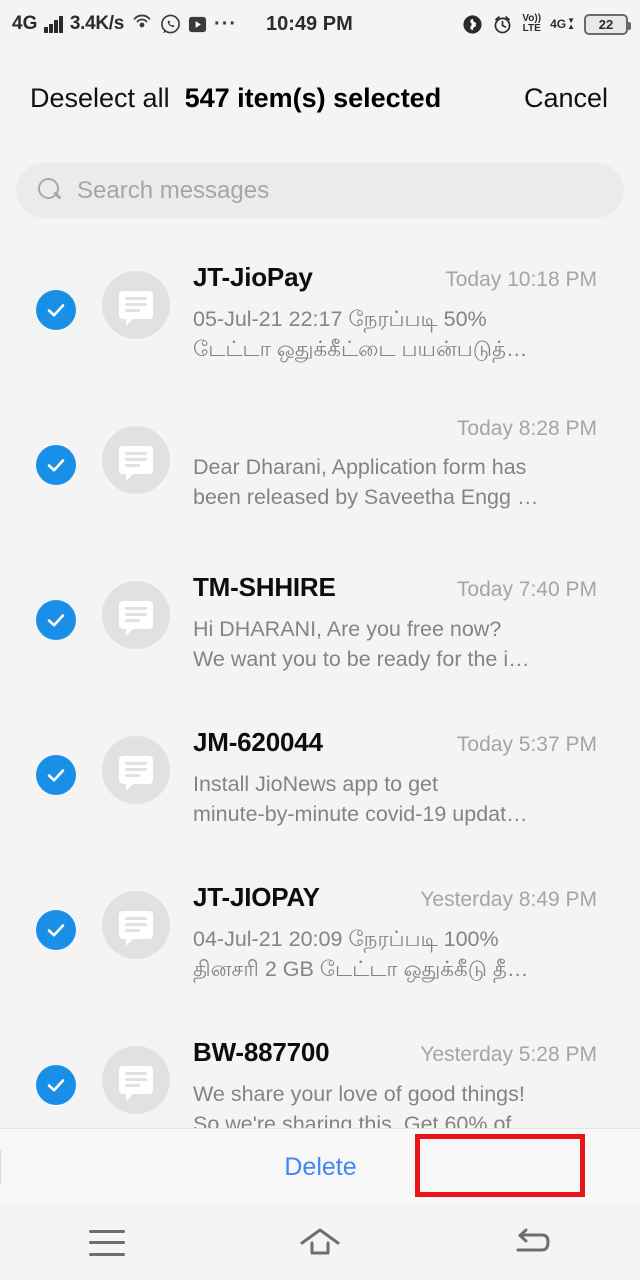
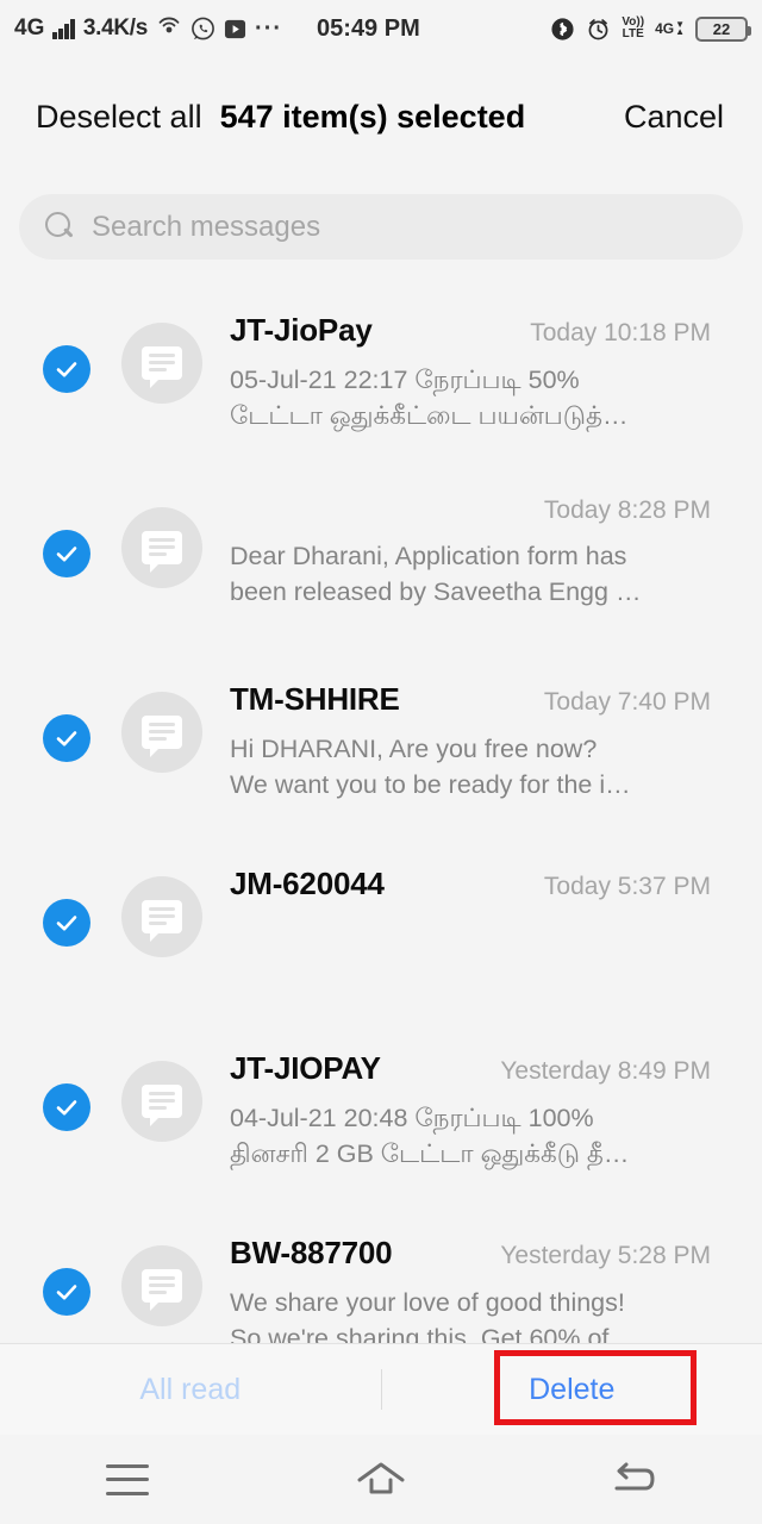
  4G
  3.4K/s
  ···
- 10:49 PM
+ 05:49 PM
  Vo))
  LTE
  4G
  ▼
  ▲
  22
  Deselect all
  547 item(s) selected
  Cancel
  Search messages
  JT-JioPay
  Today 10:18 PM
  05-Jul-21 22:17 நேரப்படி 50%
  டேட்டா ஒதுக்கீட்டை பயன்படுத்…
  Today 8:28 PM
  Dear Dharani, Application form has
  been released by Saveetha Engg …
  TM-SHHIRE
  Today 7:40 PM
  Hi DHARANI, Are you free now?
  We want you to be ready for the i…
  JM-620044
  Today 5:37 PM
- Install JioNews app to get
- minute-by-minute covid-19 updat…
  JT-JIOPAY
  Yesterday 8:49 PM
- 04-Jul-21 20:09 நேரப்படி 100%
+ 04-Jul-21 20:48 நேரப்படி 100%
  தினசரி 2 GB டேட்டா ஒதுக்கீடு தீ…
  BW-887700
  Yesterday 5:28 PM
  We share your love of good things!
  So we're sharing this. Get 60% of
+ All read
  Delete
